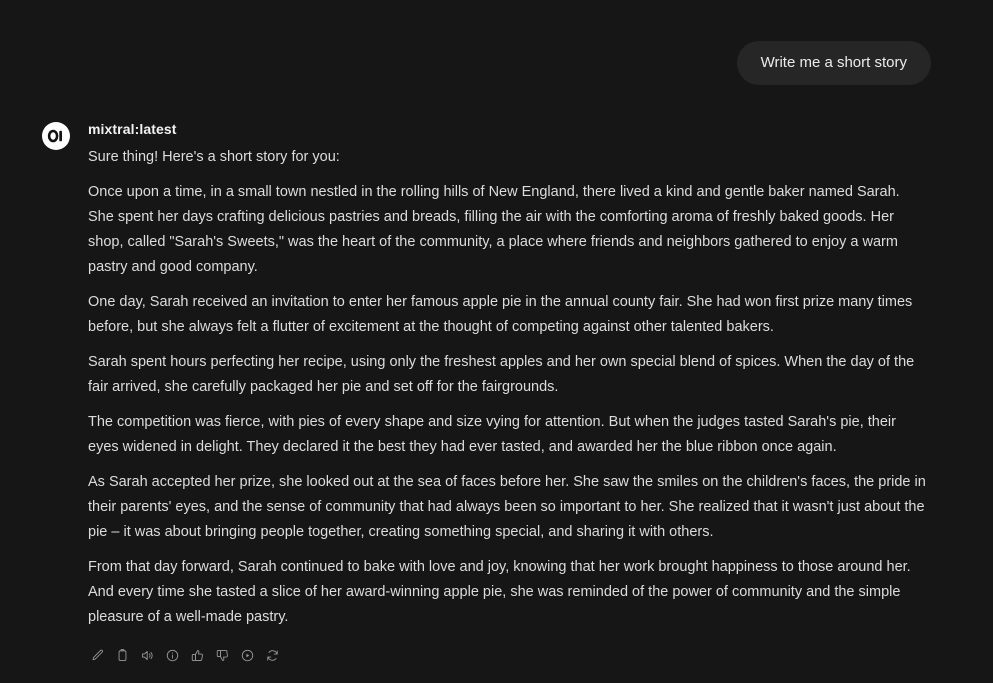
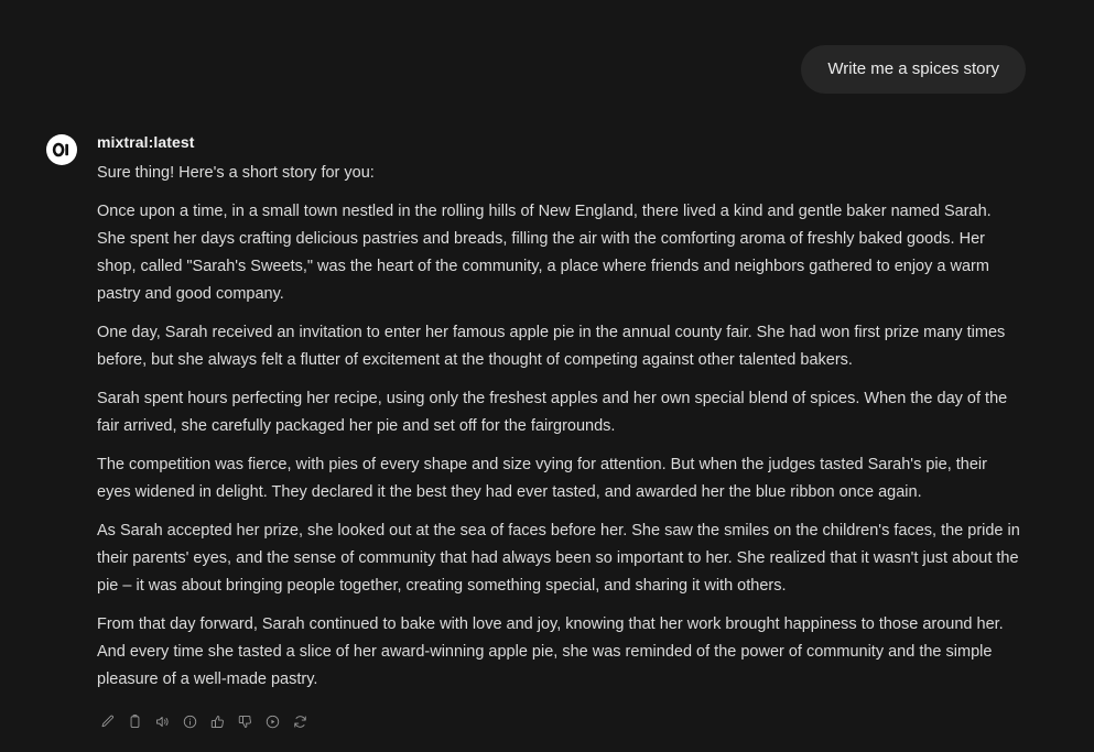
- Write me a short story
+ Write me a spices story
  mixtral:latest
  Sure thing! Here's a short story for you:
  Once upon a time, in a small town nestled in the rolling hills of New England, there lived a kind and gentle baker named Sarah. She spent her days crafting delicious pastries and breads, filling the air with the comforting aroma of freshly baked goods. Her shop, called "Sarah's Sweets," was the heart of the community, a place where friends and neighbors gathered to enjoy a warm pastry and good company.
  One day, Sarah received an invitation to enter her famous apple pie in the annual county fair. She had won first prize many times before, but she always felt a flutter of excitement at the thought of competing against other talented bakers.
  Sarah spent hours perfecting her recipe, using only the freshest apples and her own special blend of spices. When the day of the fair arrived, she carefully packaged her pie and set off for the fairgrounds.
  The competition was fierce, with pies of every shape and size vying for attention. But when the judges tasted Sarah's pie, their eyes widened in delight. They declared it the best they had ever tasted, and awarded her the blue ribbon once again.
  As Sarah accepted her prize, she looked out at the sea of faces before her. She saw the smiles on the children's faces, the pride in their parents' eyes, and the sense of community that had always been so important to her. She realized that it wasn't just about the pie – it was about bringing people together, creating something special, and sharing it with others.
  From that day forward, Sarah continued to bake with love and joy, knowing that her work brought happiness to those around her. And every time she tasted a slice of her award-winning apple pie, she was reminded of the power of community and the simple pleasure of a well-made pastry.
